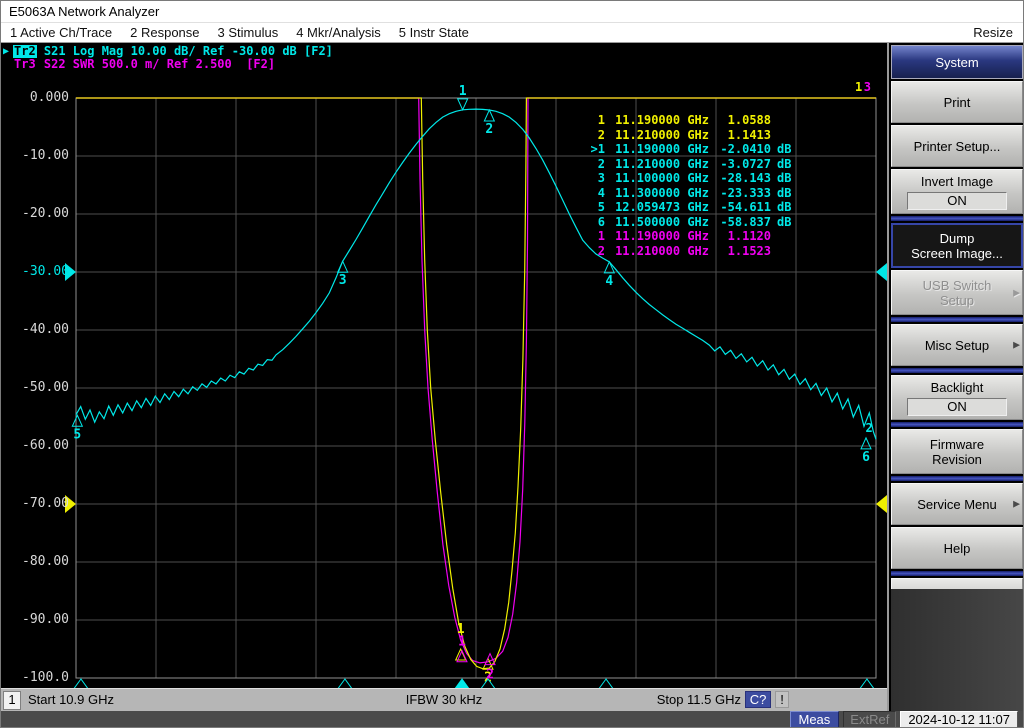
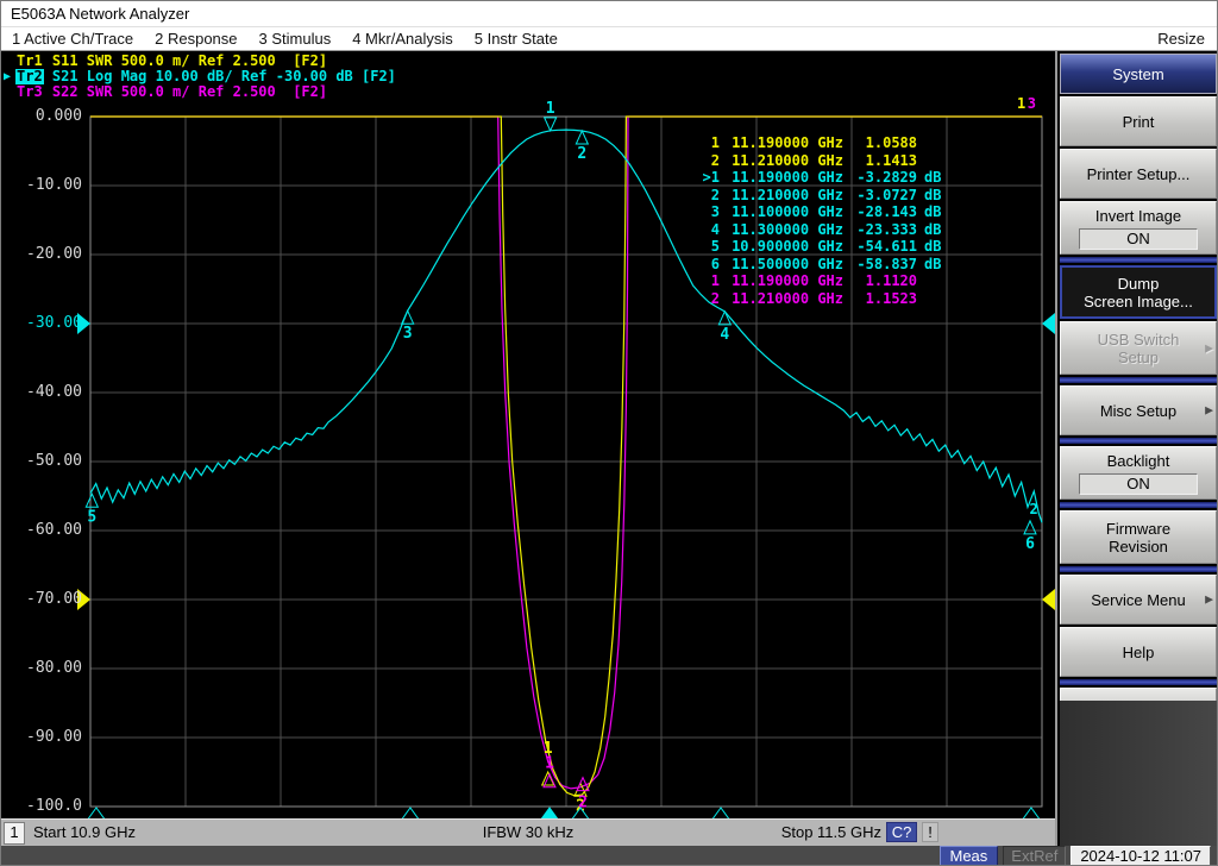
  E5063A Network Analyzer
  1 Active Ch/Trace
  2 Response
  3 Stimulus
  4 Mkr/Analysis
  5 Instr State
  Resize
  1
  2
  3
  4
  5
  6
  1
  1
  2
  1
  3
  2
  0.000
  -10.00
  -20.00
  -30.00
  -40.00
  -50.00
  -60.00
  -70.00
  -80.00
  -90.00
  -100.0
+ Tr1
+ S11 SWR 500.0 m/ Ref 2.500 [F2]
  ▶
  Tr2
  S21 Log Mag 10.00 dB/ Ref -30.00 dB [F2]
  Tr3
  S22 SWR 500.0 m/ Ref 2.500 [F2]
  1
  11.190000 GHz
  1.0588
  2
  11.210000 GHz
  1.1413
  >1
  11.190000 GHz
- -2.0410
+ -3.2829
  dB
  2
  11.210000 GHz
  -3.0727
  dB
  3
  11.100000 GHz
  -28.143
  dB
  4
  11.300000 GHz
  -23.333
  dB
  5
- 12.059473 GHz
+ 10.900000 GHz
  -54.611
  dB
  6
  11.500000 GHz
  -58.837
  dB
  1
  11.190000 GHz
  1.1120
  2
  11.210000 GHz
  1.1523
  1
  Start 10.9 GHz
  IFBW 30 kHz
  Stop 11.5 GHz
  C?
  !
  System
  Print
  Printer Setup...
  Invert Image
  ON
  Dump
  Screen Image...
  USB Switch
  Setup
  ▶
  Misc Setup
  ▶
  Backlight
  ON
  Firmware
  Revision
  Service Menu
  ▶
  Help
  Meas
  ExtRef
  2024-10-12 11:07
